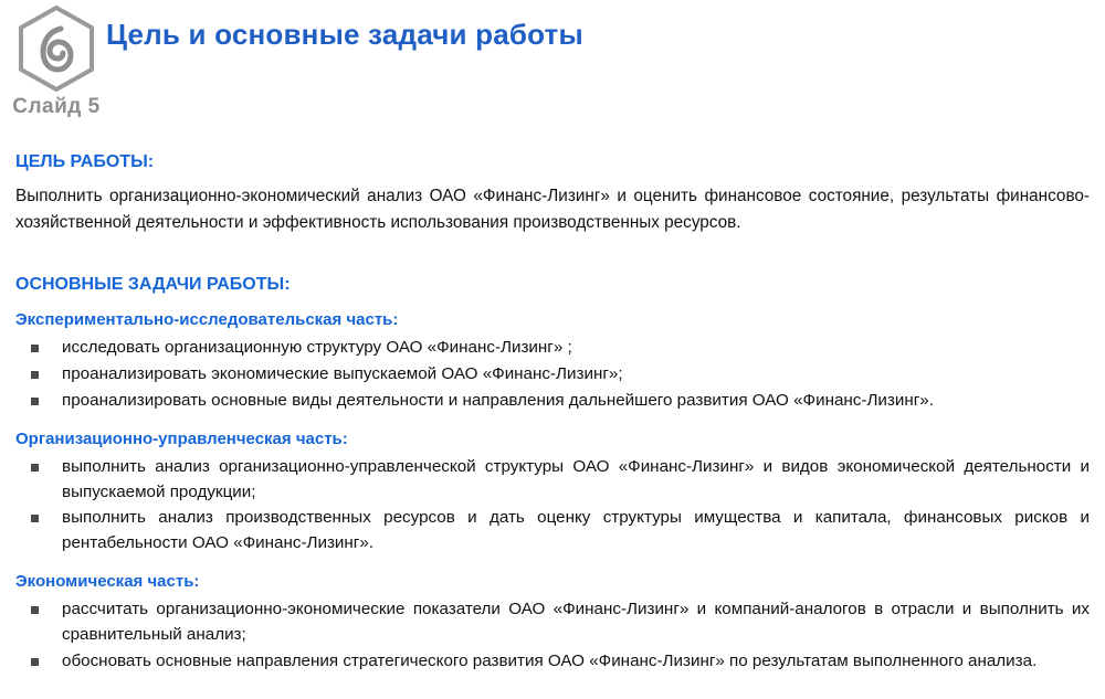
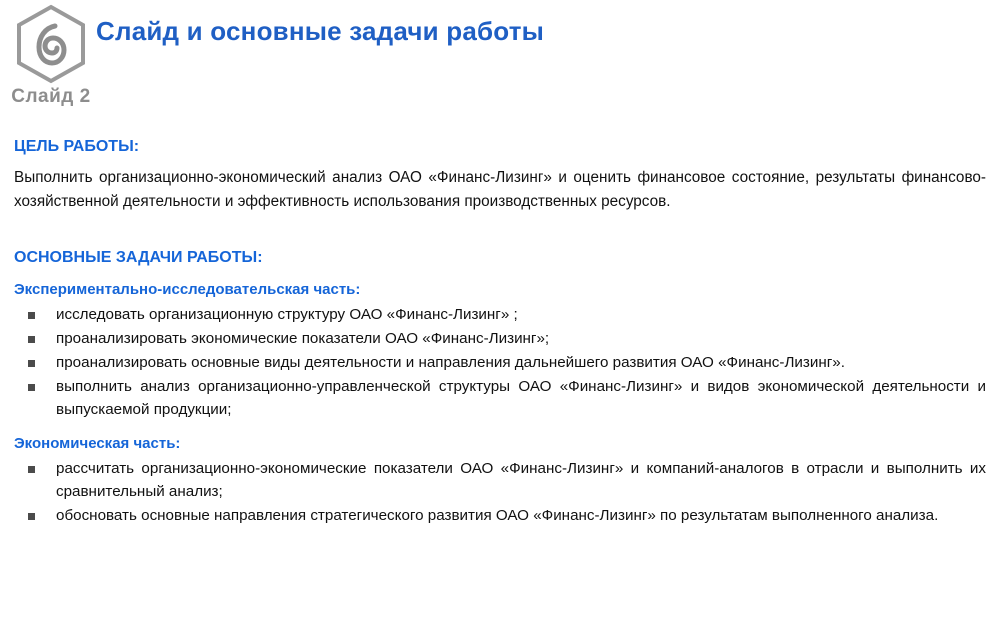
- Слайд 5
+ Слайд 2
- Цель и основные задачи работы
+ Слайд и основные задачи работы
  ЦЕЛЬ РАБОТЫ:
  Выполнить организационно-экономический анализ ОАО «Финанс-Лизинг» и оценить финансовое состояние, результаты финансово-хозяйственной деятельности и эффективность использования производственных ресурсов.
  ОСНОВНЫЕ ЗАДАЧИ РАБОТЫ:
  Экспериментально-исследовательская часть:
  исследовать организационную структуру ОАО «Финанс-Лизинг» ;
- проанализировать экономические выпускаемой ОАО «Финанс-Лизинг»;
+ проанализировать экономические показатели ОАО «Финанс-Лизинг»;
  проанализировать основные виды деятельности и направления дальнейшего развития ОАО «Финанс-Лизинг».
- Организационно-управленческая часть:
  выполнить анализ организационно-управленческой структуры ОАО «Финанс-Лизинг» и видов экономической деятельности и выпускаемой продукции;
- выполнить анализ производственных ресурсов и дать оценку структуры имущества и капитала, финансовых рисков и рентабельности ОАО «Финанс-Лизинг».
  Экономическая часть:
  рассчитать организационно-экономические показатели ОАО «Финанс-Лизинг» и компаний-аналогов в отрасли и выполнить их сравнительный анализ;
  обосновать основные направления стратегического развития ОАО «Финанс-Лизинг» по результатам выполненного анализа.
